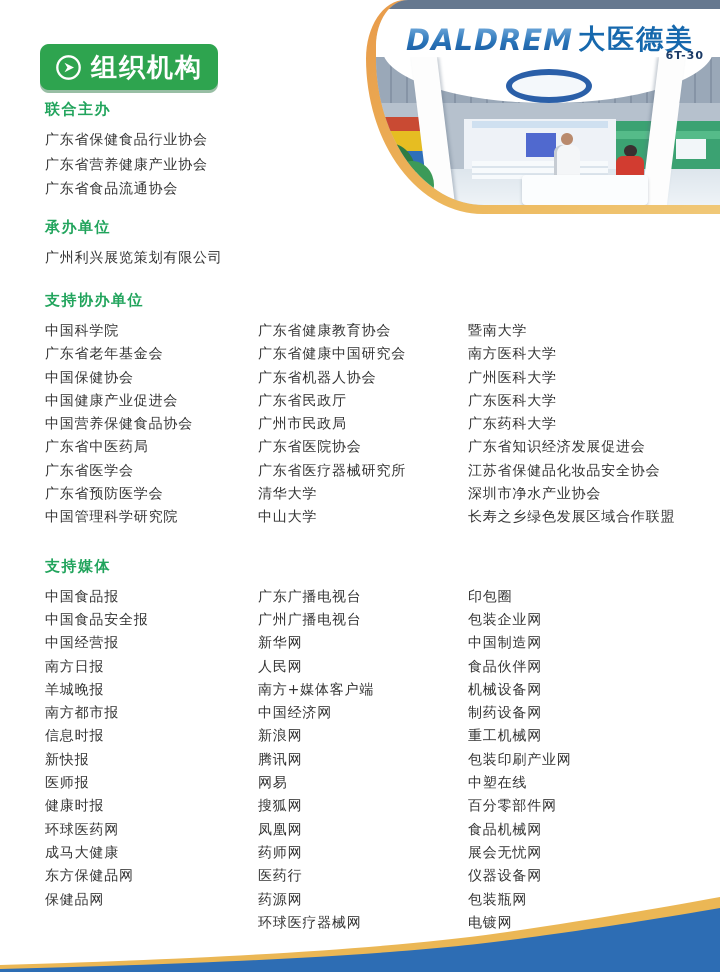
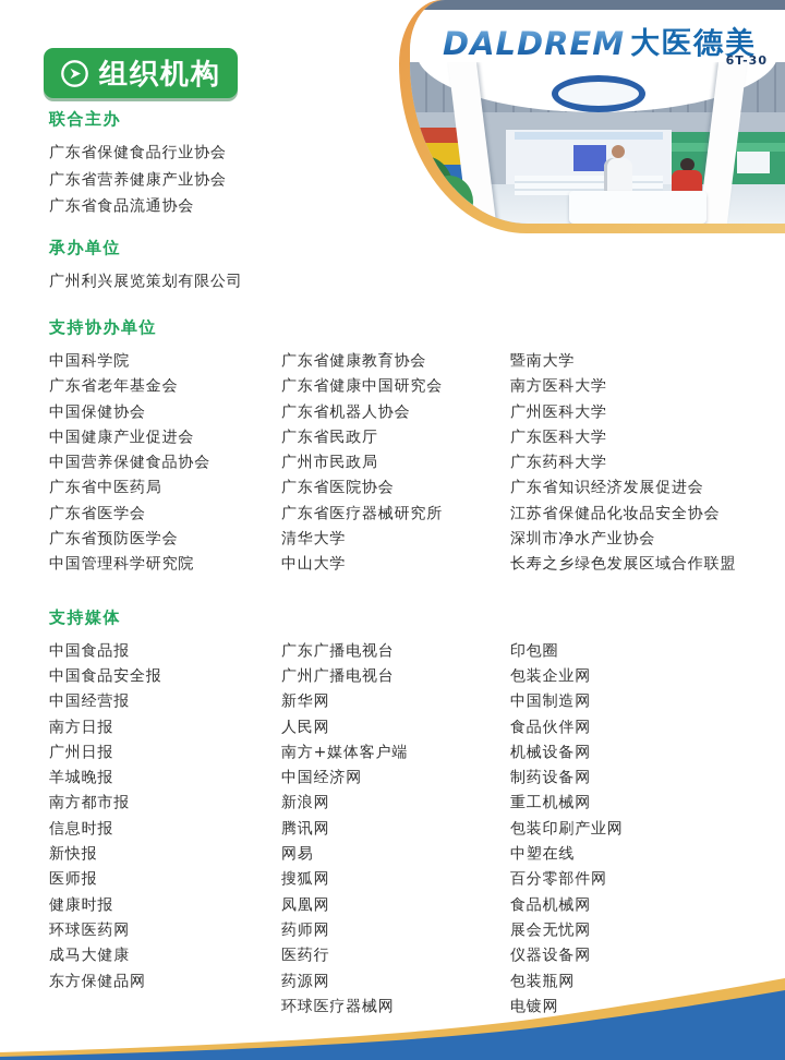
  DALDREM 大医德美
  6T-30
  组织机构
  联合主办
  广东省保健食品行业协会
  广东省营养健康产业协会
  广东省食品流通协会
  承办单位
  广州利兴展览策划有限公司
  支持协办单位
  中国科学院
  广东省老年基金会
  中国保健协会
  中国健康产业促进会
  中国营养保健食品协会
  广东省中医药局
  广东省医学会
  广东省预防医学会
  中国管理科学研究院
  广东省健康教育协会
  广东省健康中国研究会
  广东省机器人协会
  广东省民政厅
  广州市民政局
  广东省医院协会
  广东省医疗器械研究所
  清华大学
  中山大学
  暨南大学
  南方医科大学
  广州医科大学
  广东医科大学
  广东药科大学
  广东省知识经济发展促进会
  江苏省保健品化妆品安全协会
  深圳市净水产业协会
  长寿之乡绿色发展区域合作联盟
  支持媒体
  中国食品报
  中国食品安全报
  中国经营报
  南方日报
+ 广州日报
  羊城晚报
  南方都市报
  信息时报
  新快报
  医师报
  健康时报
  环球医药网
  成马大健康
  东方保健品网
- 保健品网
  广东广播电视台
  广州广播电视台
  新华网
  人民网
  南方+媒体客户端
  中国经济网
  新浪网
  腾讯网
  网易
  搜狐网
  凤凰网
  药师网
  医药行
  药源网
  环球医疗器械网
  印包圈
  包装企业网
  中国制造网
  食品伙伴网
  机械设备网
  制药设备网
  重工机械网
  包装印刷产业网
  中塑在线
  百分零部件网
  食品机械网
  展会无忧网
  仪器设备网
  包装瓶网
  电镀网
